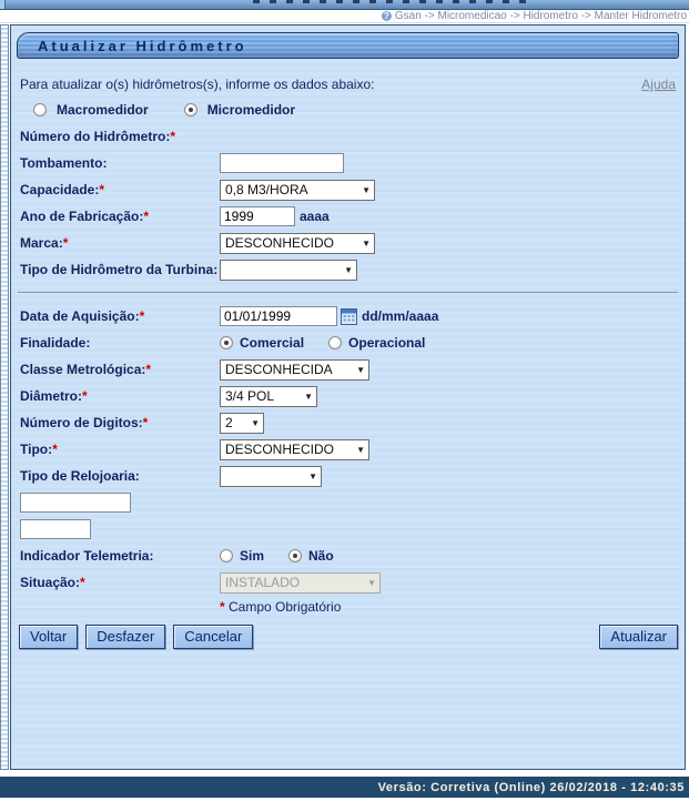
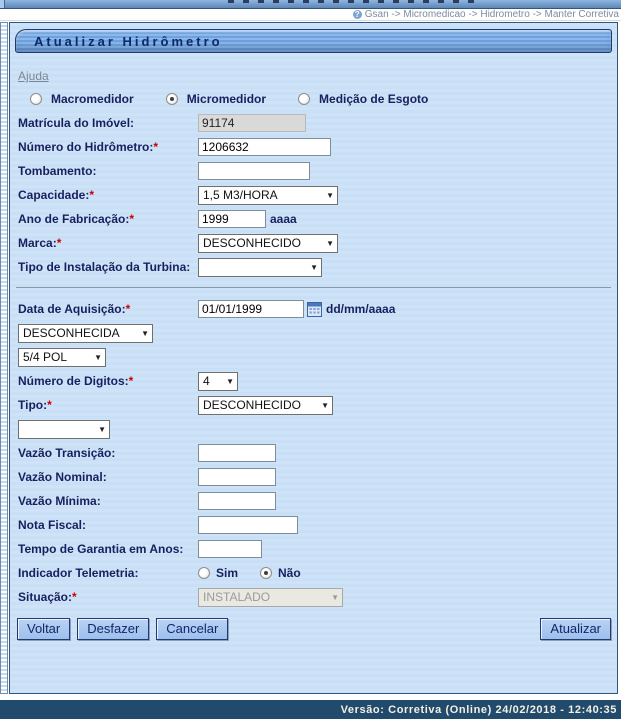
  ?
- Gsan -> Micromedicao -> Hidrometro -> Manter Hidrometro
+ Gsan -> Micromedicao -> Hidrometro -> Manter Corretiva
  Atualizar Hidrômetro
- Para atualizar o(s) hidrômetros(s), informe os dados abaixo:
  Ajuda
  Macromedidor
  Micromedidor
+ Medição de Esgoto
+ Matrícula do Imóvel:
+ 91174
  Número do Hidrômetro:*
+ 1206632
  Tombamento:
  Capacidade:*
- 0,8 M3/HORA
+ 1,5 M3/HORA
  ▼
  Ano de Fabricação:*
  1999
  aaaa
  Marca:*
  DESCONHECIDO
  ▼
- Tipo de Hidrômetro da Turbina:
+ Tipo de Instalação da Turbina:
  ▼
  Data de Aquisição:*
  01/01/1999
  dd/mm/aaaa
- Finalidade:
- Comercial
- Operacional
- Classe Metrológica:*
  DESCONHECIDA
  ▼
- Diâmetro:*
- 3/4 POL
+ 5/4 POL
  ▼
  Número de Digitos:*
- 2
+ 4
  ▼
  Tipo:*
  DESCONHECIDO
  ▼
- Tipo de Relojoaria:
  ▼
+ Vazão Transição:
+ Vazão Nominal:
+ Vazão Mínima:
+ Nota Fiscal:
+ Tempo de Garantia em Anos:
  Indicador Telemetria:
  Sim
  Não
  Situação:*
  INSTALADO
  ▼
- * Campo Obrigatório
  Voltar
  Desfazer
  Cancelar
  Atualizar
- Versão: Corretiva (Online) 26/02/2018 - 12:40:35
+ Versão: Corretiva (Online) 24/02/2018 - 12:40:35
